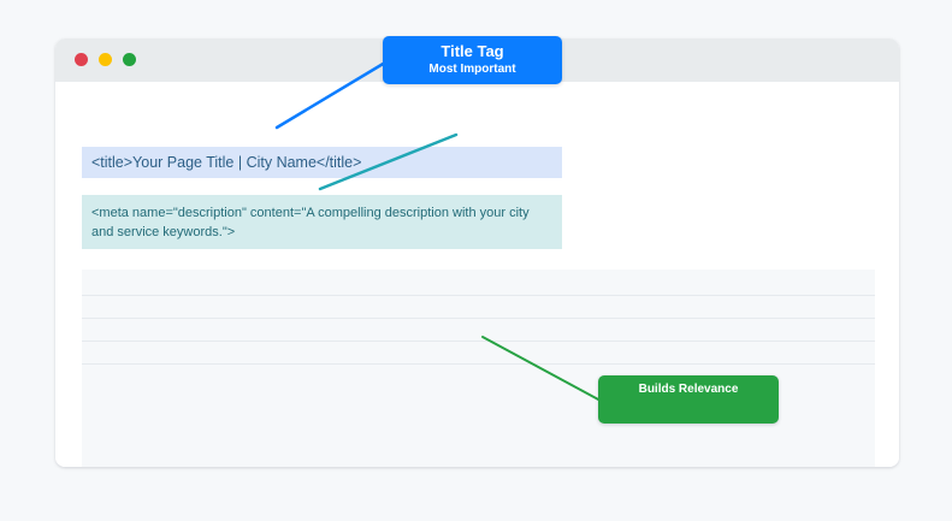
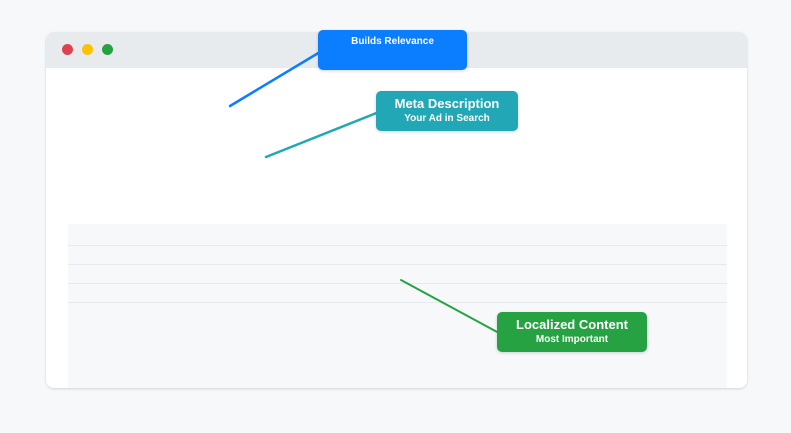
- <title>Your Page Title | City Name</title>
- <meta name="description" content="A compelling description with your city and service keywords.">
- Title Tag
- Most Important
+ Builds Relevance
+ Meta Description
+ Your Ad in Search
+ Localized Content
- Builds Relevance
+ Most Important
